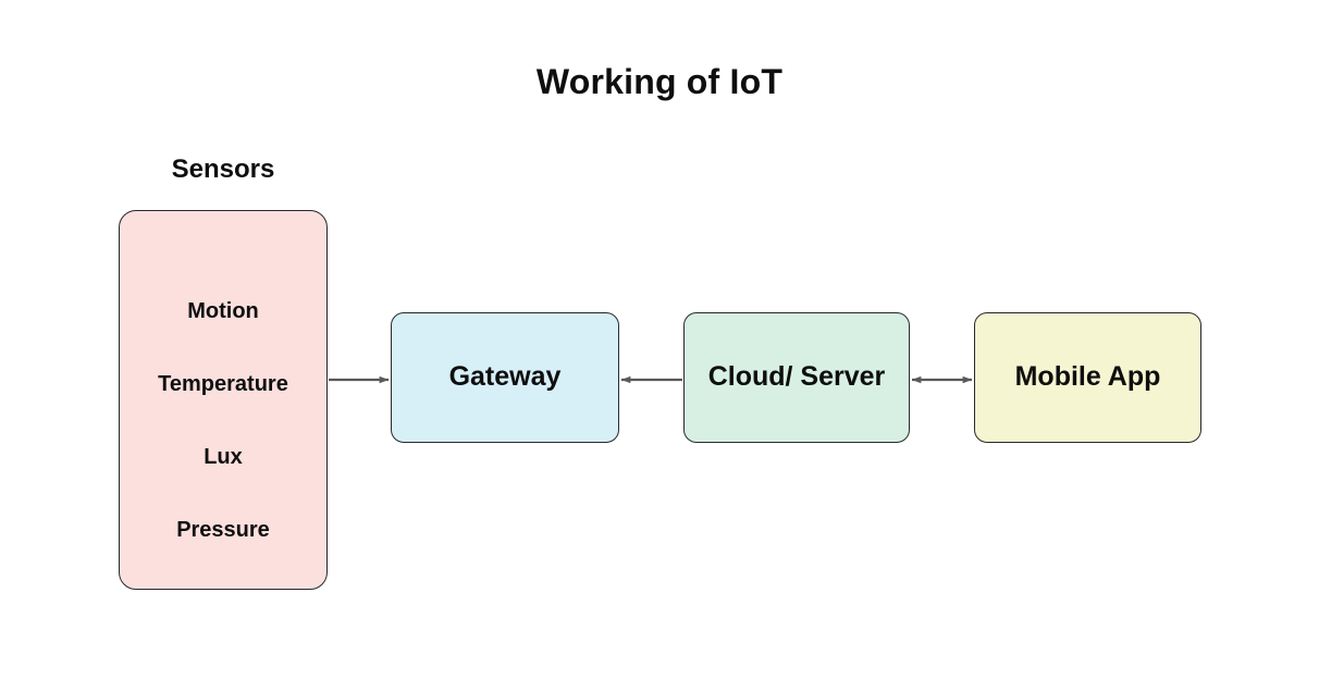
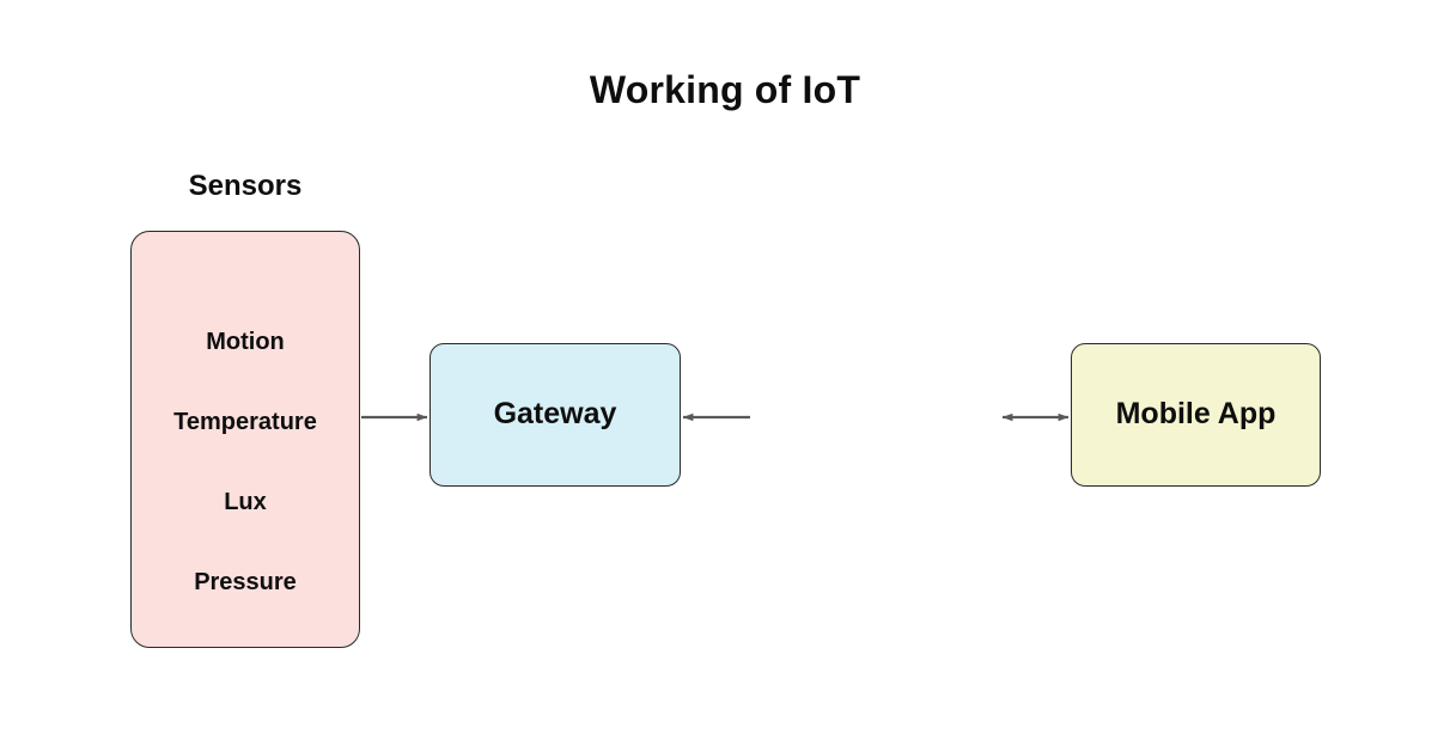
  Working of IoT
  Sensors
  Motion
  Temperature
  Lux
  Pressure
  Gateway
- Cloud/ Server
  Mobile App
